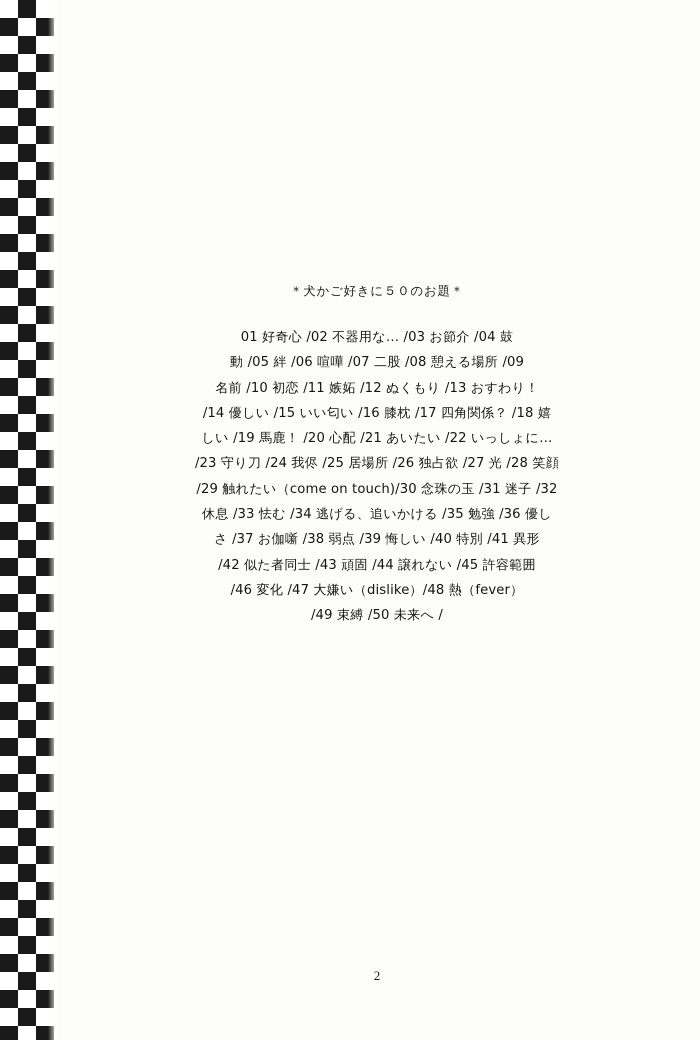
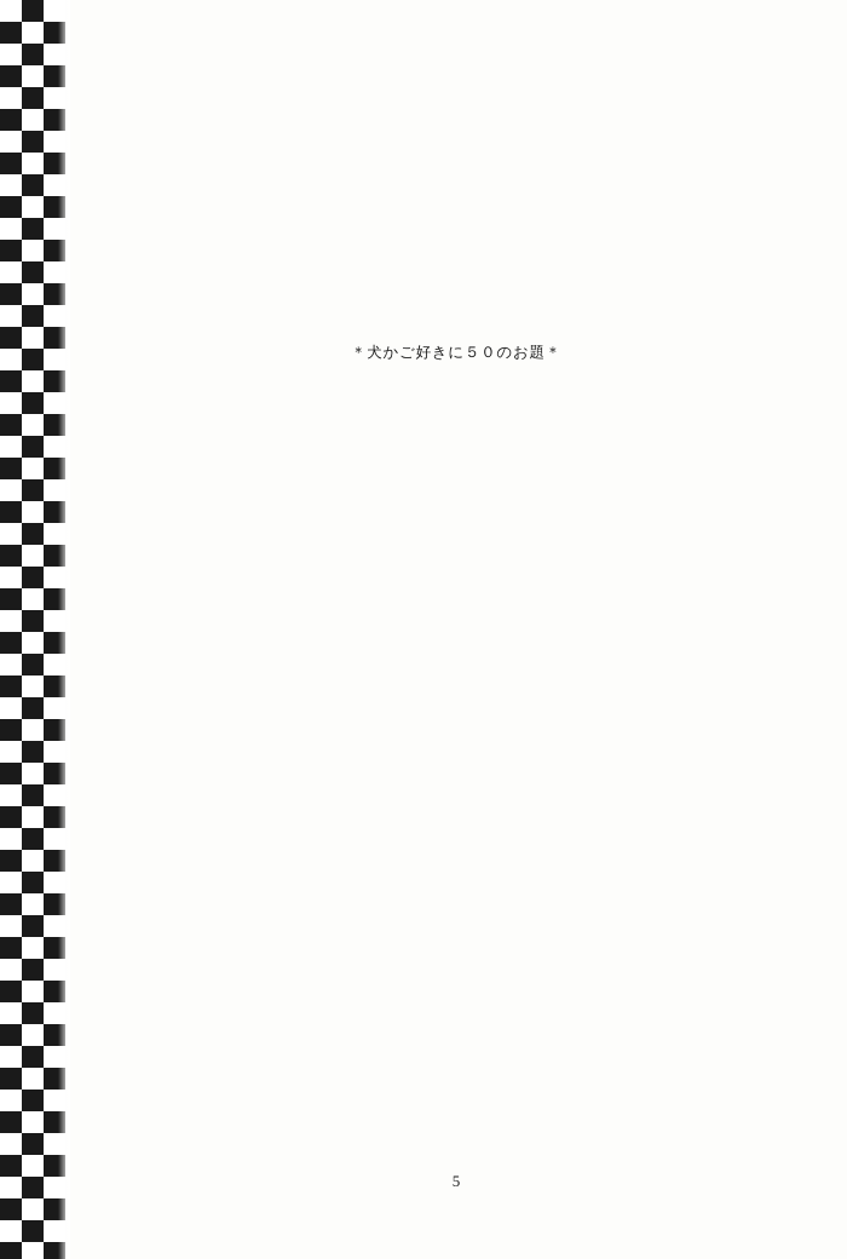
  ＊犬かご好きに５０のお題＊
- 01 好奇心 /02 不器用な… /03 お節介 /04 鼓
- 動 /05 絆 /06 喧嘩 /07 二股 /08 憩える場所 /09
- 名前 /10 初恋 /11 嫉妬 /12 ぬくもり /13 おすわり！
- /14 優しい /15 いい匂い /16 膝枕 /17 四角関係？ /18 嬉
- しい /19 馬鹿！ /20 心配 /21 あいたい /22 いっしょに…
- /23 守り刀 /24 我侭 /25 居場所 /26 独占欲 /27 光 /28 笑顔
- /29 触れたい（come on touch)/30 念珠の玉 /31 迷子 /32
- 休息 /33 怯む /34 逃げる、追いかける /35 勉強 /36 優し
- さ /37 お伽噺 /38 弱点 /39 悔しい /40 特別 /41 異形
- /42 似た者同士 /43 頑固 /44 譲れない /45 許容範囲
- /46 変化 /47 大嫌い（dislike）/48 熱（fever）
- /49 束縛 /50 未来へ /
- 2
+ 5
